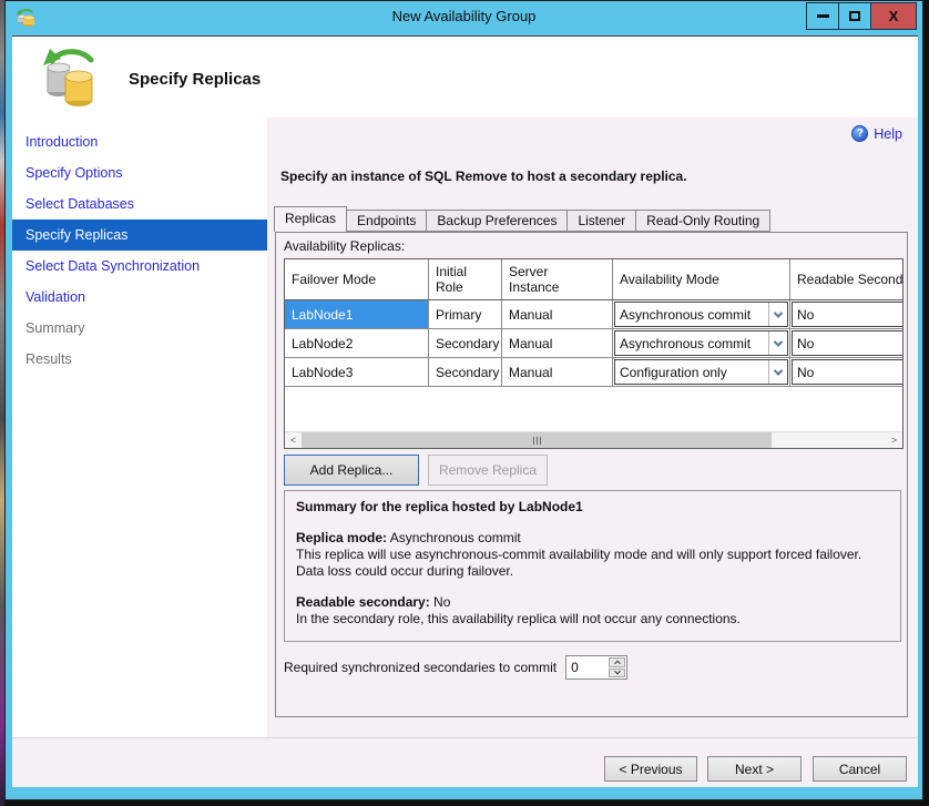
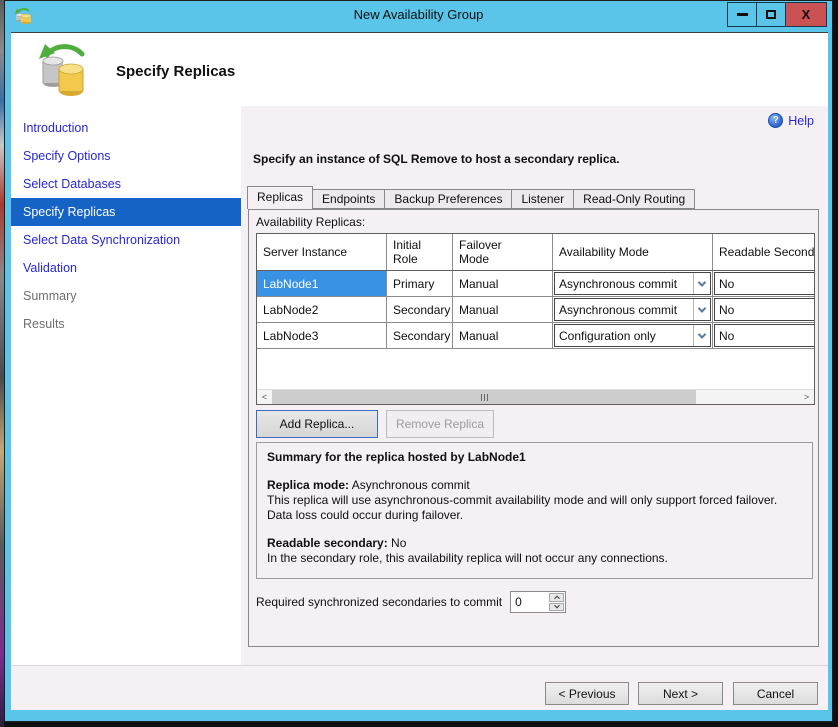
  New Availability Group
  X
  Specify Replicas
  Introduction
  Specify Options
  Select Databases
  Specify Replicas
  Select Data Synchronization
  Validation
  Summary
  Results
  ?
  Help
  Specify an instance of SQL Remove to host a secondary replica.
  Replicas
  Endpoints
  Backup Preferences
  Listener
  Read-Only Routing
  Availability Replicas:
- Failover Mode
+ Server Instance
  Initial Role
- Server Instance
+ Failover Mode
  Availability Mode
  Readable Second
  LabNode1
  Primary
  Manual
  Asynchronous commit
  No
  LabNode2
  Secondary
  Manual
  Asynchronous commit
  No
  LabNode3
  Secondary
  Manual
  Configuration only
  No
  <
  >
  Add Replica...
  Remove Replica
  Summary for the replica hosted by LabNode1
  Replica mode: Asynchronous commit
  This replica will use asynchronous-commit availability mode and will only support forced failover. Data loss could occur during failover.
  Readable secondary: No
  In the secondary role, this availability replica will not occur any connections.
  Required synchronized secondaries to commit
  0
  < Previous
  Next >
  Cancel
